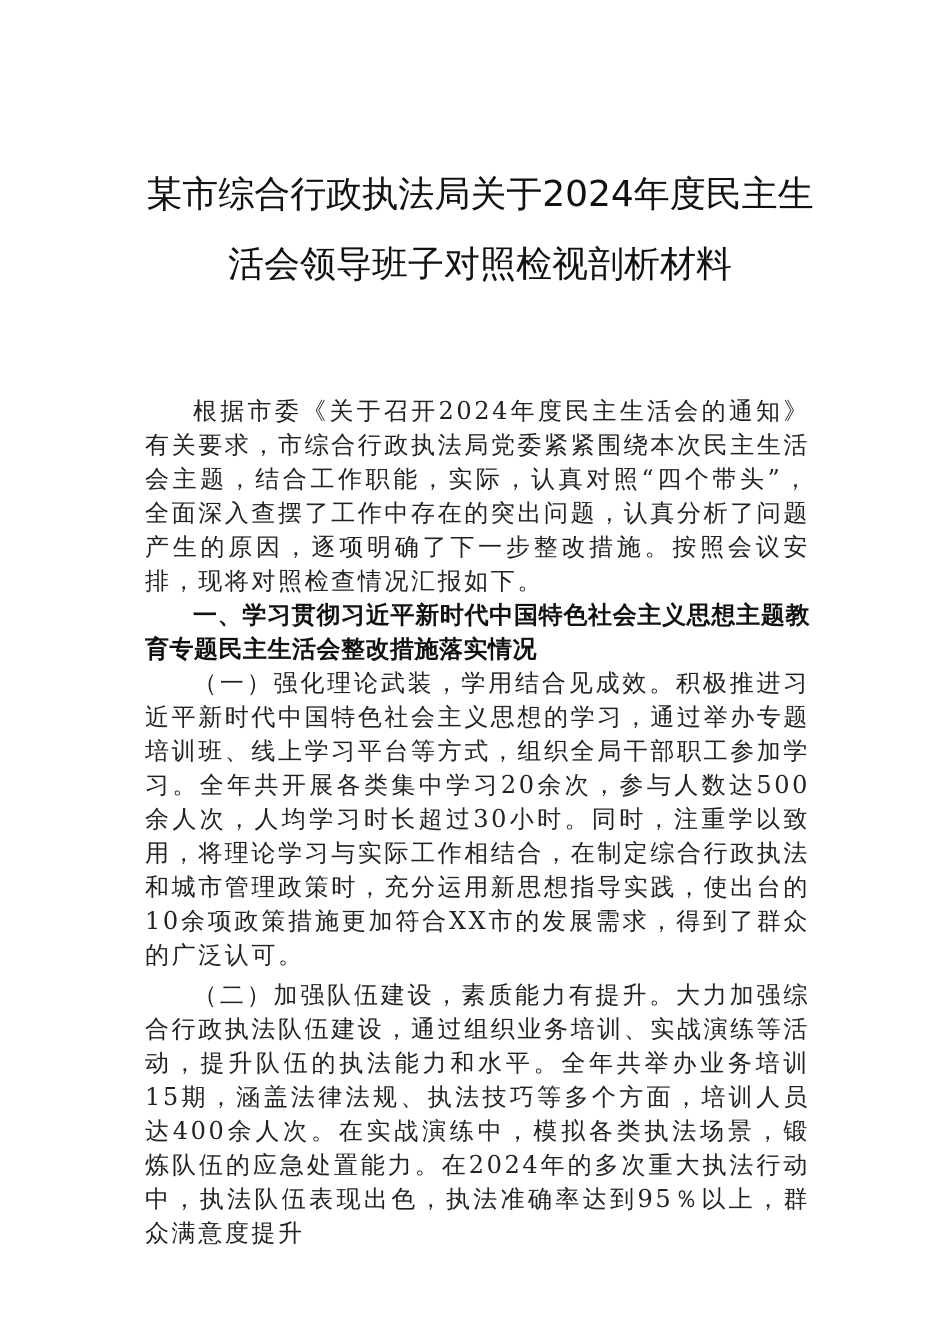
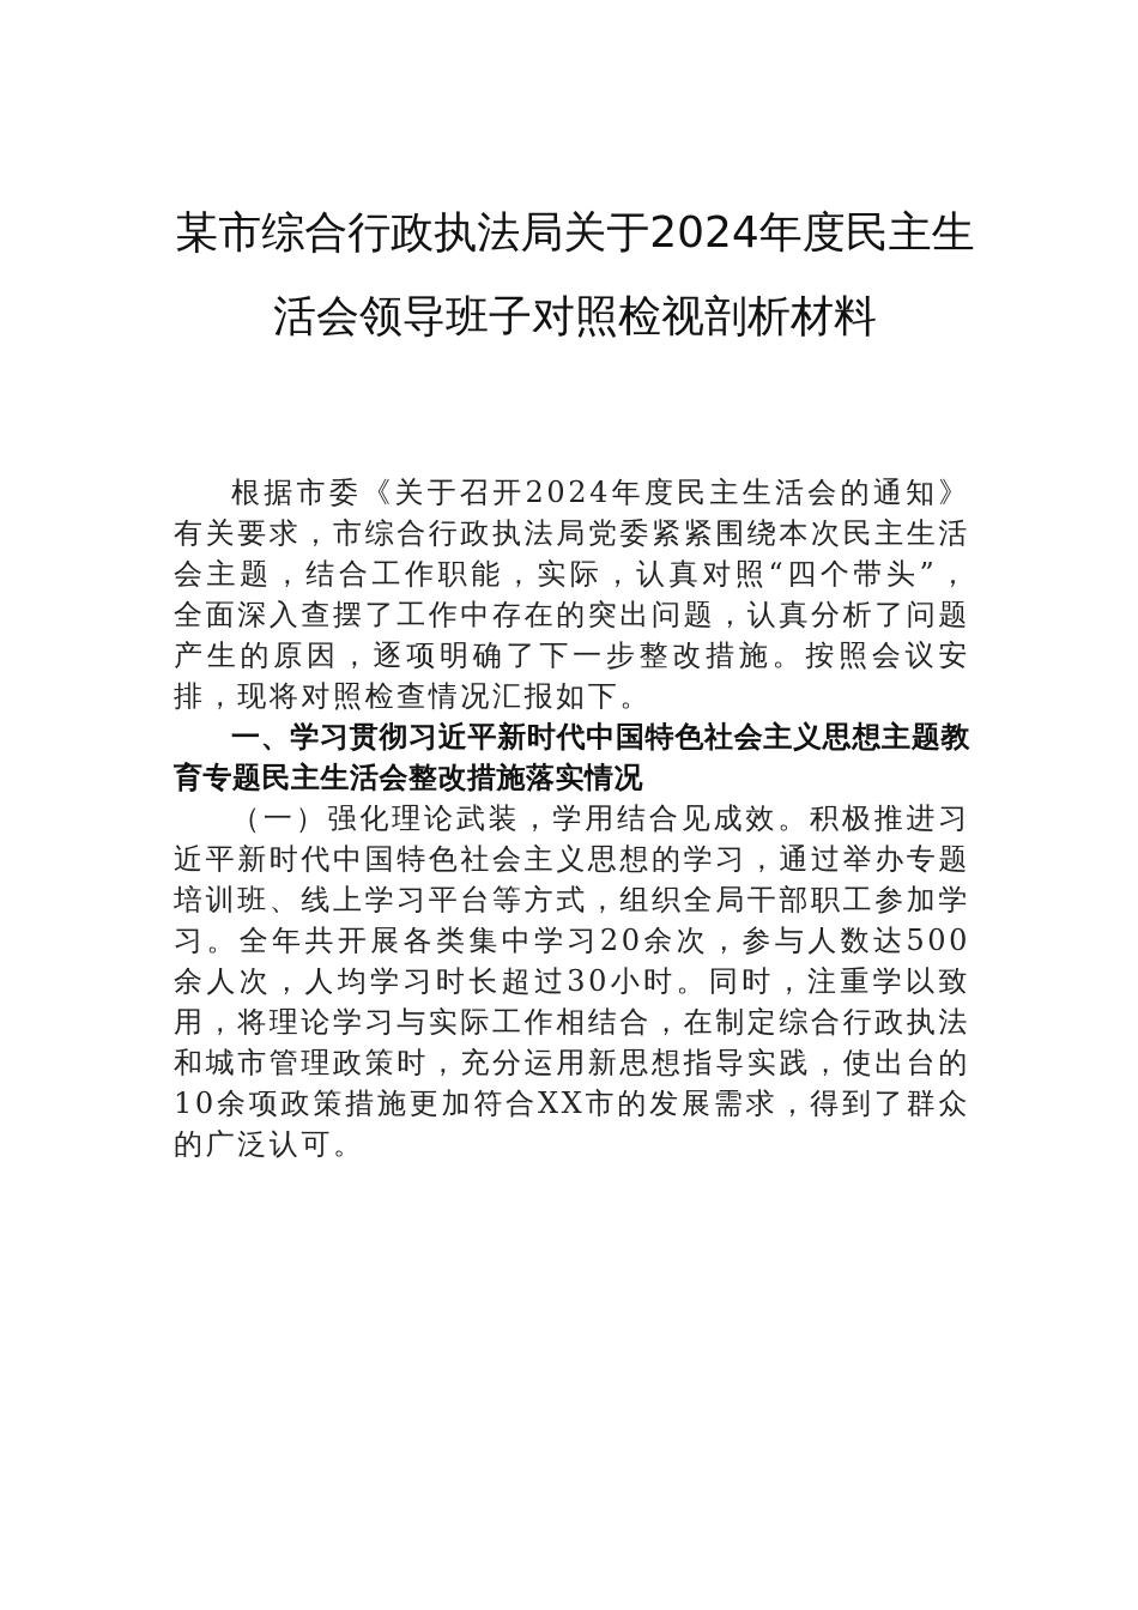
  某市综合行政执法局关于2024年度民主生
  活会领导班子对照检视剖析材料
  根据市委《关于召开2024年度民主生活会的通知》有关要求，市综合行政执法局党委紧紧围绕本次民主生活会主题，结合工作职能，实际，认真对照“四个带头”，全面深入查摆了工作中存在的突出问题，认真分析了问题产生的原因，逐项明确了下一步整改措施。按照会议安排，现将对照检查情况汇报如下。
  一、学习贯彻习近平新时代中国特色社会主义思想主题教育专题民主生活会整改措施落实情况
  （一）强化理论武装，学用结合见成效。积极推进习近平新时代中国特色社会主义思想的学习，通过举办专题培训班、线上学习平台等方式，组织全局干部职工参加学习。全年共开展各类集中学习20余次，参与人数达500余人次，人均学习时长超过30小时。同时，注重学以致用，将理论学习与实际工作相结合，在制定综合行政执法和城市管理政策时，充分运用新思想指导实践，使出台的10余项政策措施更加符合XX市的发展需求，得到了群众的广泛认可。
- （二）加强队伍建设，素质能力有提升。大力加强综合行政执法队伍建设，通过组织业务培训、实战演练等活动，提升队伍的执法能力和水平。全年共举办业务培训15期，涵盖法律法规、执法技巧等多个方面，培训人员达400余人次。在实战演练中，模拟各类执法场景，锻炼队伍的应急处置能力。在2024年的多次重大执法行动中，执法队伍表现出色，执法准确率达到95％以上，群众满意度提升
